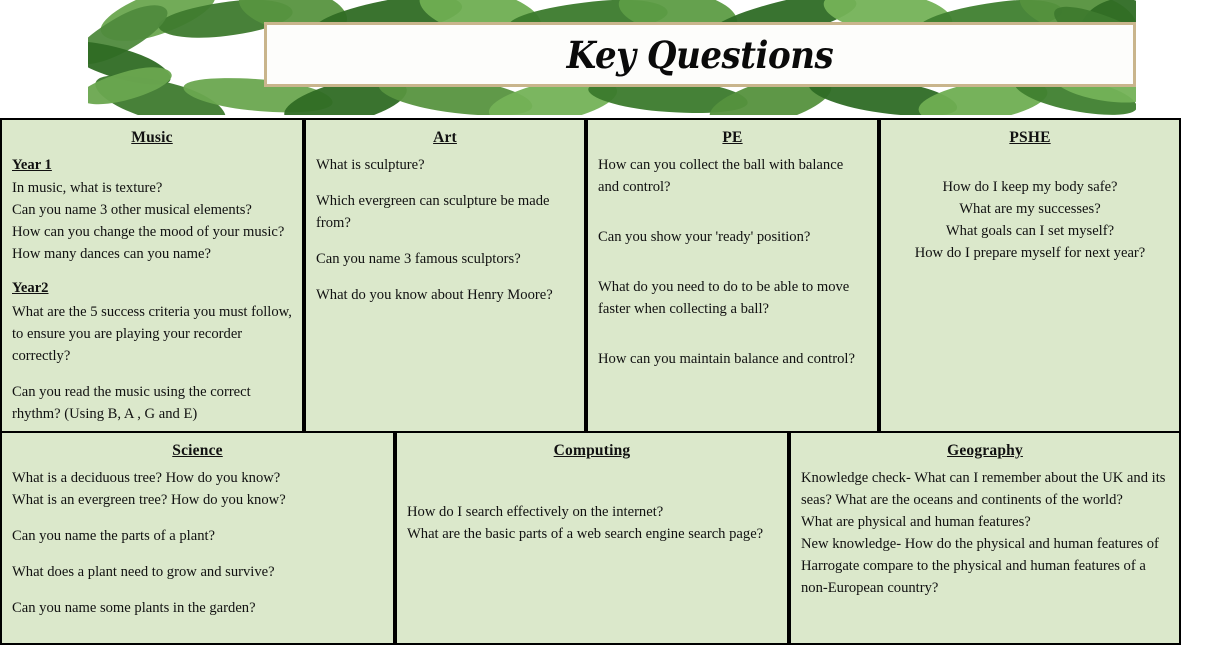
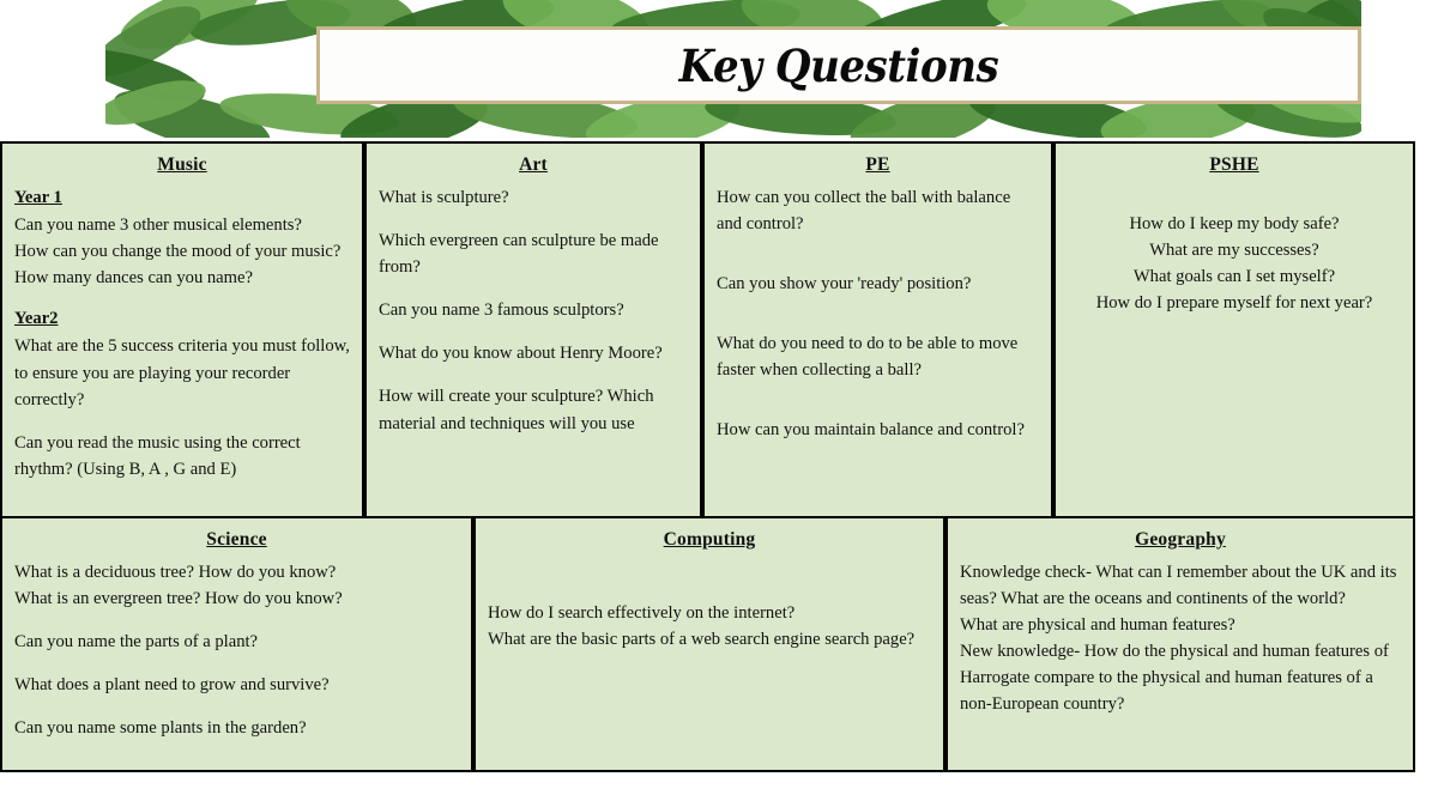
  Key Questions
  Music
  Year 1
- In music, what is texture?
  Can you name 3 other musical elements?
  How can you change the mood of your music?
  How many dances can you name?
  Year2
  What are the 5 success criteria you must follow, to ensure you are playing your recorder correctly?
  Can you read the music using the correct rhythm? (Using B, A , G and E)
  Art
  What is sculpture?
  Which evergreen can sculpture be made from?
  Can you name 3 famous sculptors?
  What do you know about Henry Moore?
+ How will create your sculpture? Which material and techniques will you use
  PE
  How can you collect the ball with balance and control?
  Can you show your 'ready' position?
  What do you need to do to be able to move faster when collecting a ball?
  How can you maintain balance and control?
  PSHE
  How do I keep my body safe?
  What are my successes?
  What goals can I set myself?
  How do I prepare myself for next year?
  Science
  What is a deciduous tree? How do you know?
  What is an evergreen tree? How do you know?
  Can you name the parts of a plant?
  What does a plant need to grow and survive?
  Can you name some plants in the garden?
  Computing
  How do I search effectively on the internet?
  What are the basic parts of a web search engine search page?
  Geography
  Knowledge check- What can I remember about the UK and its seas? What are the oceans and continents of the world?
  What are physical and human features?
  New knowledge- How do the physical and human features of Harrogate compare to the physical and human features of a non-European country?
